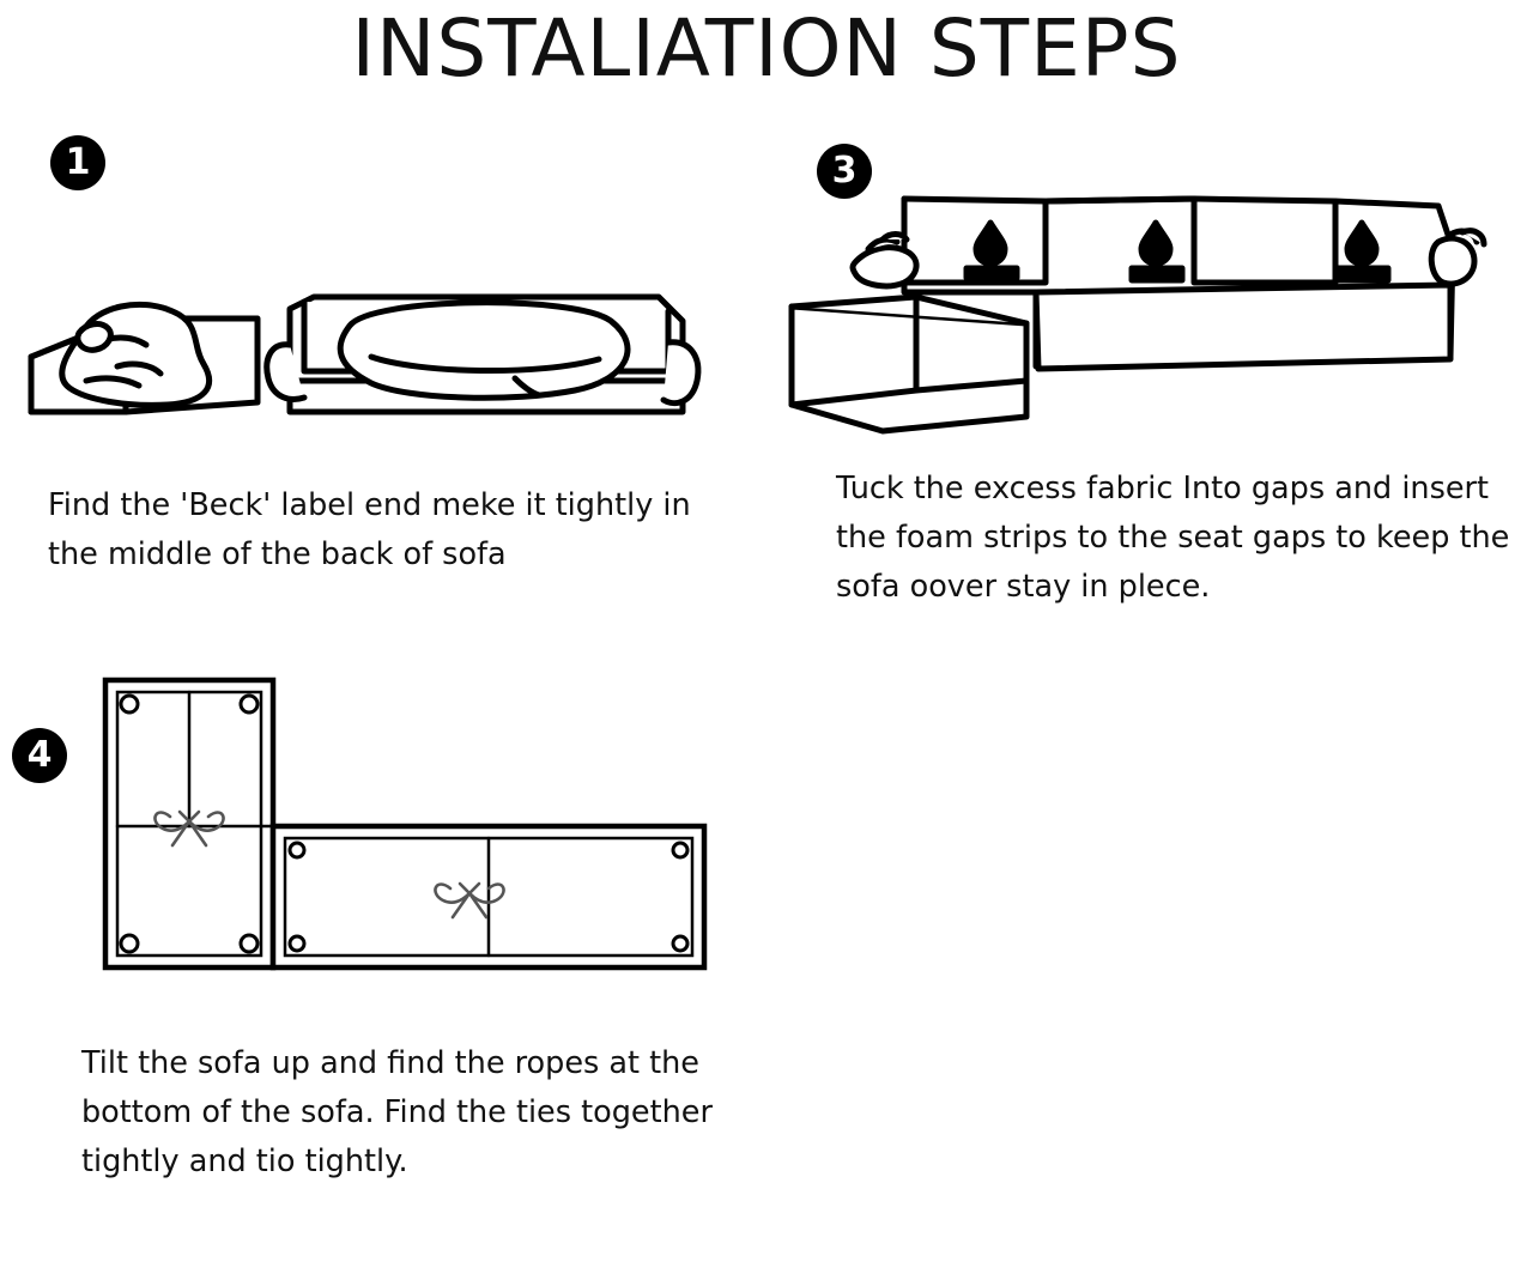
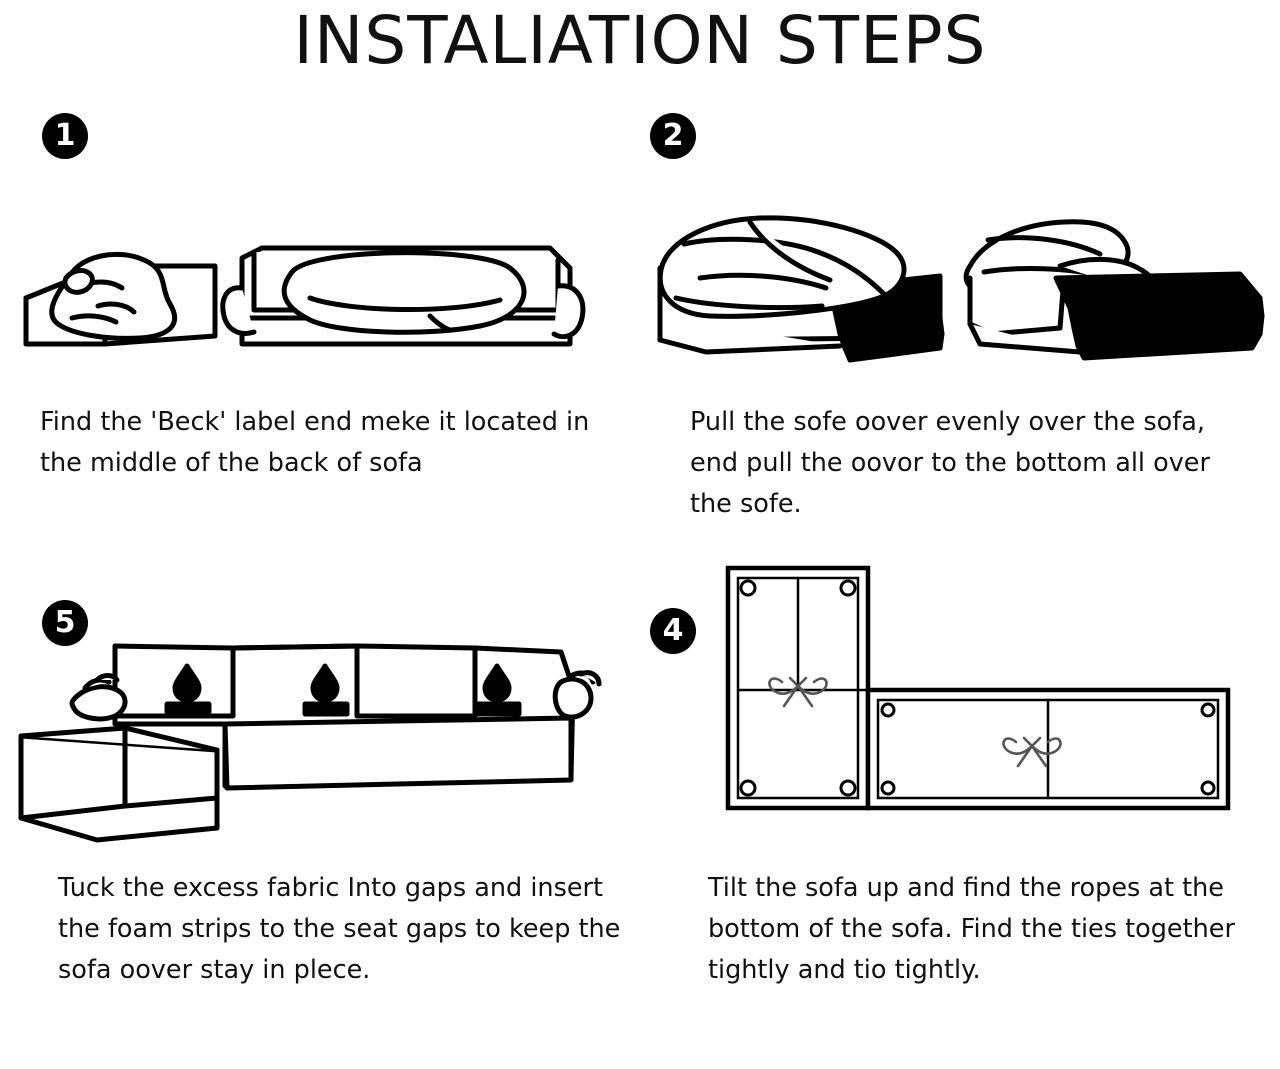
  INSTALIATION STEPS
  1
- Find the 'Beck' label end meke it tightly in the middle of the back of sofa
+ Find the 'Beck' label end meke it located in the middle of the back of sofa
+ 2
+ Pull the sofe oover evenly over the sofa, end pull the oovor to the bottom all over the sofe.
- 3
+ 5
  Tuck the excess fabric Into gaps and insert the foam strips to the seat gaps to keep the sofa oover stay in plece.
  4
  Tilt the sofa up and find the ropes at the bottom of the sofa. Find the ties together tightly and tio tightly.
